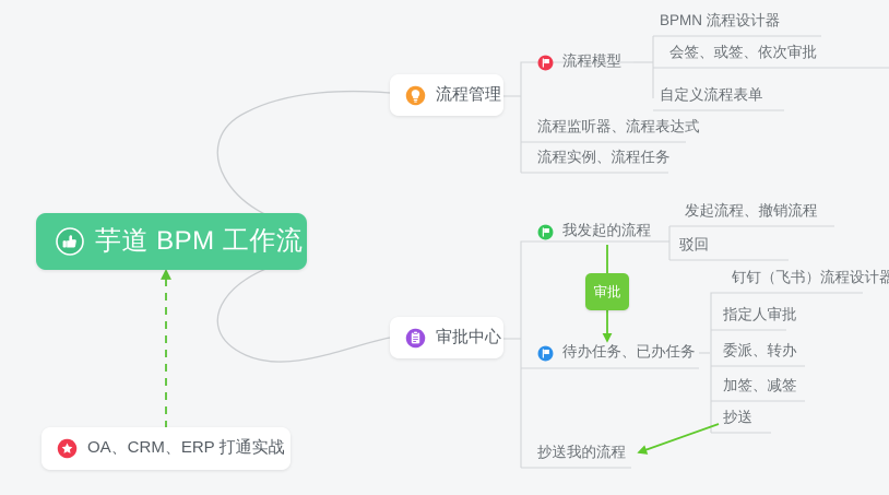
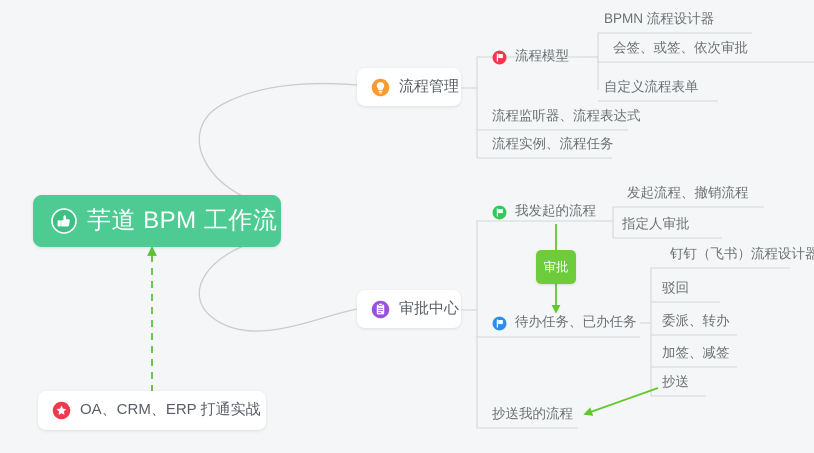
  芋道 BPM 工作流
  流程管理
  流程模型
  流程监听器、流程表达式
  流程实例、流程任务
  BPMN 流程设计器
  会签、或签、依次审批
  自定义流程表单
  审批中心
  我发起的流程
  待办任务、已办任务
  抄送我的流程
  发起流程、撤销流程
- 驳回
+ 指定人审批
  钉钉（飞书）流程设计器
- 指定人审批
+ 驳回
  委派、转办
  加签、减签
  抄送
  审批
  OA、CRM、ERP 打通实战
